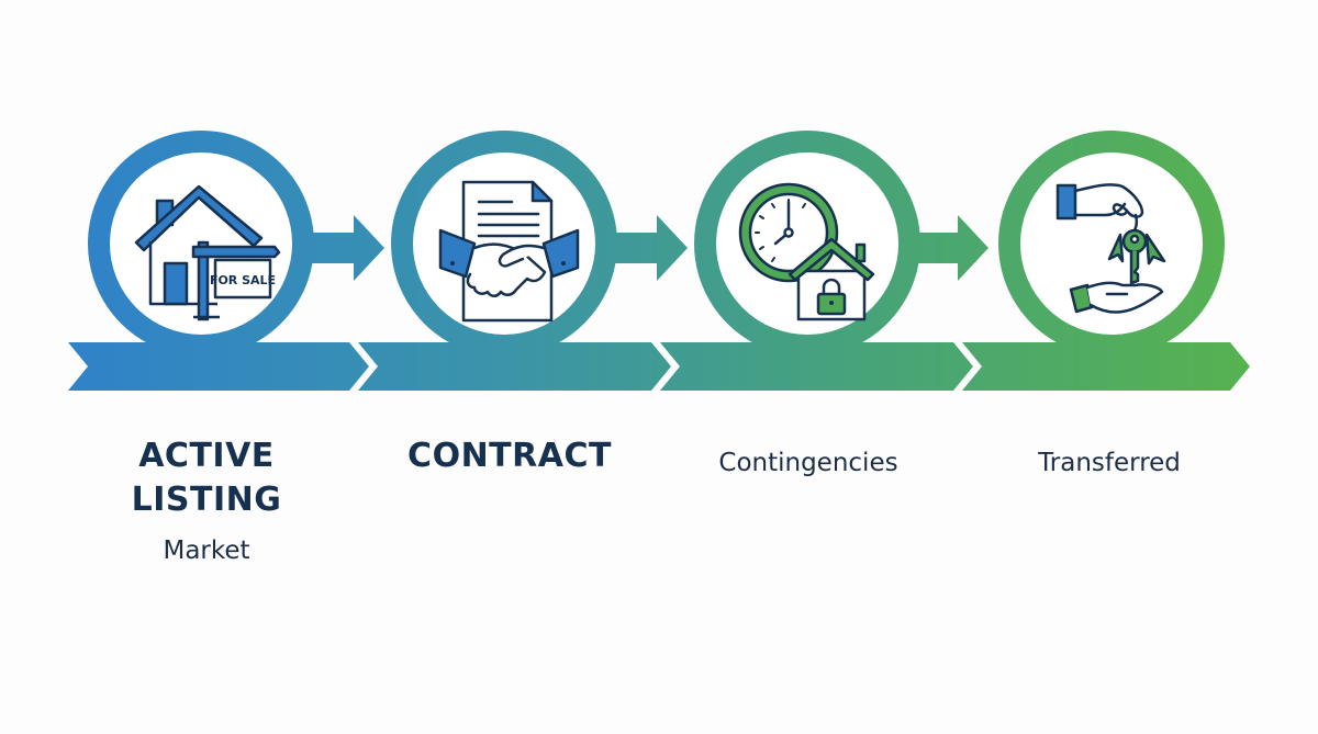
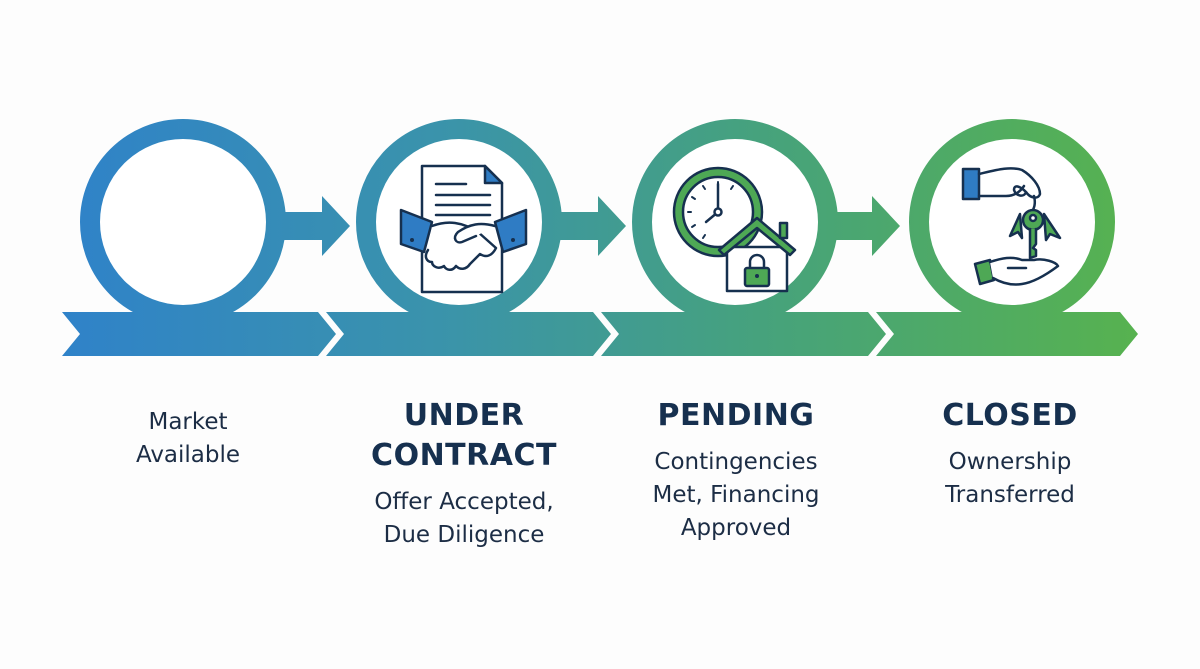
- FOR SALE
- ACTIVE
- LISTING
  Market
+ Available
+ UNDER
  CONTRACT
+ Offer Accepted,
+ Due Diligence
+ PENDING
  Contingencies
+ Met, Financing
+ Approved
+ CLOSED
+ Ownership
  Transferred
